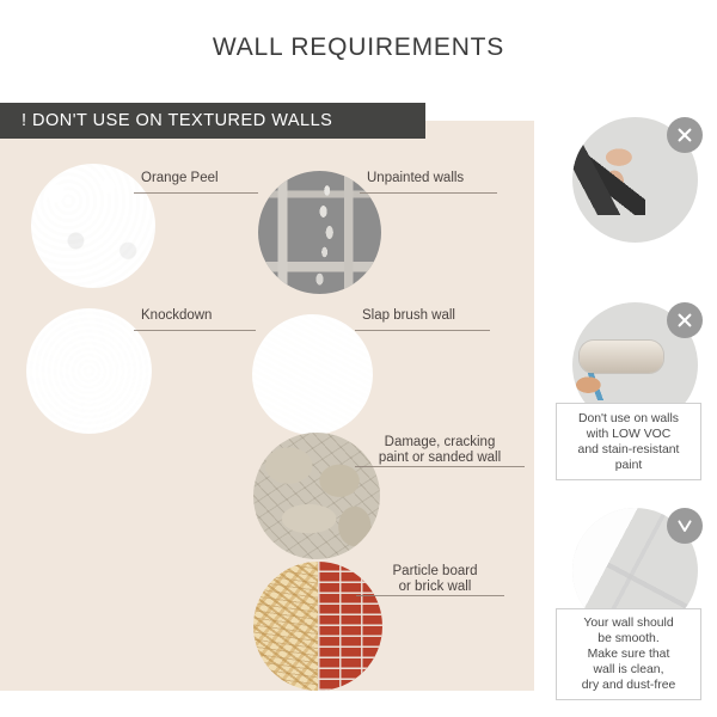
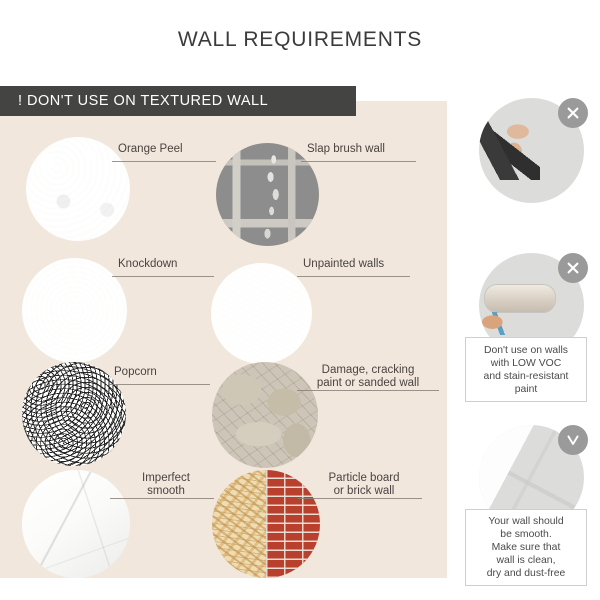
  WALL REQUIREMENTS
- ! DON'T USE ON TEXTURED WALLS
+ ! DON'T USE ON TEXTURED WALL
  Orange Peel
- Unpainted walls
+ Slap brush wall
  Knockdown
- Slap brush wall
+ Unpainted walls
+ Popcorn
  Damage, cracking
  paint or sanded wall
+ Imperfect
+ smooth
  Particle board
  or brick wall
  Don't use on walls
  with LOW VOC
  and stain-resistant
  paint
  Your wall should
  be smooth.
  Make sure that
  wall is clean,
  dry and dust-free
